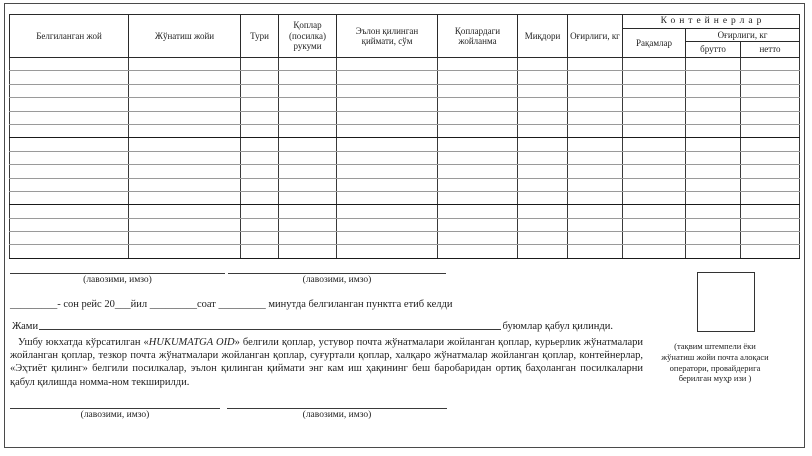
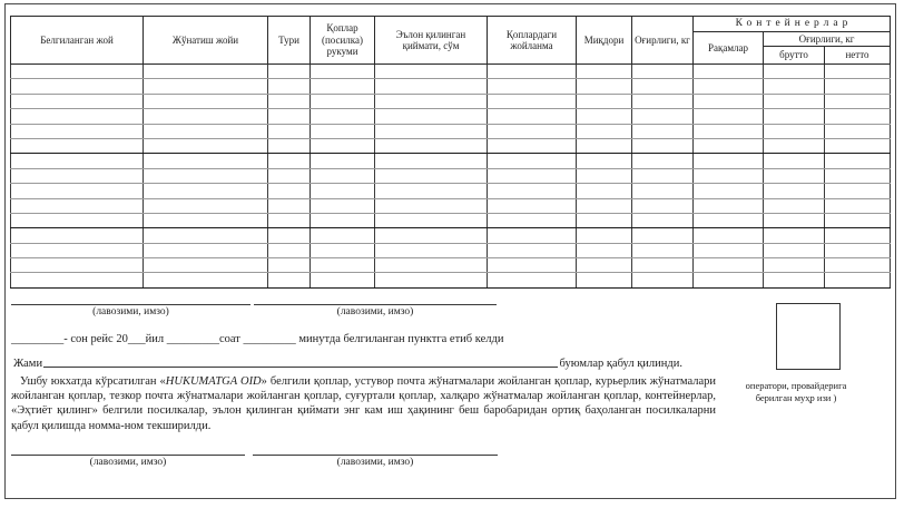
  Белгиланган жой	Жўнатиш жойи	Тури	Қоплар (посилка) рукуми	Эълон қилинган қиймати, сўм	Қоплардаги жойланма	Миқдори	Оғирлиги, кг	Контейнерлар
  Рақамлар	Оғирлиги, кг
  брутто	нетто
  (лавозими, имзо)
  (лавозими, имзо)
  _________- сон рейс 20___йил _________соат _________ минутда белгиланган пунктга етиб келди
  Жами
  буюмлар қабул қилинди.
  Ушбу юкхатда кўрсатилган «HUKUMATGA OID» белгили қоплар, устувор почта жўнатмалари жойланган қоплар, курьерлик жўнатмалари жойланган қоплар, тезкор почта жўнатмалари жойланган қоплар, суғуртали қоплар, халқаро жўнатмалар жойланган қоплар, контейнерлар, «Эҳтиёт қилинг» белгили посилкалар, эълон қилинган қиймати энг кам иш ҳақининг беш баробаридан ортиқ баҳоланган посилкаларни қабул қилишда номма-ном текширилди.
- (тақвим штемпели ёки
- жўнатиш жойи почта алоқаси
  оператори, провайдерига
  берилган муҳр изи )
  (лавозими, имзо)
  (лавозими, имзо)
